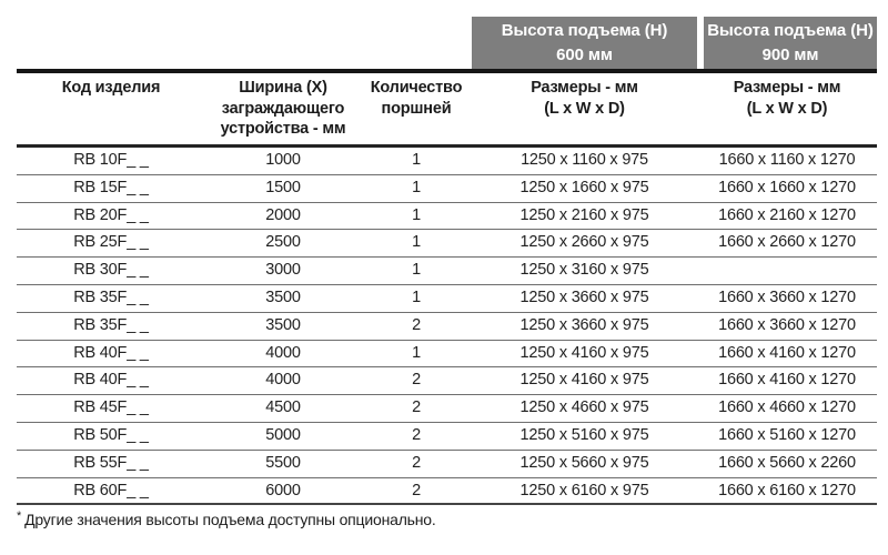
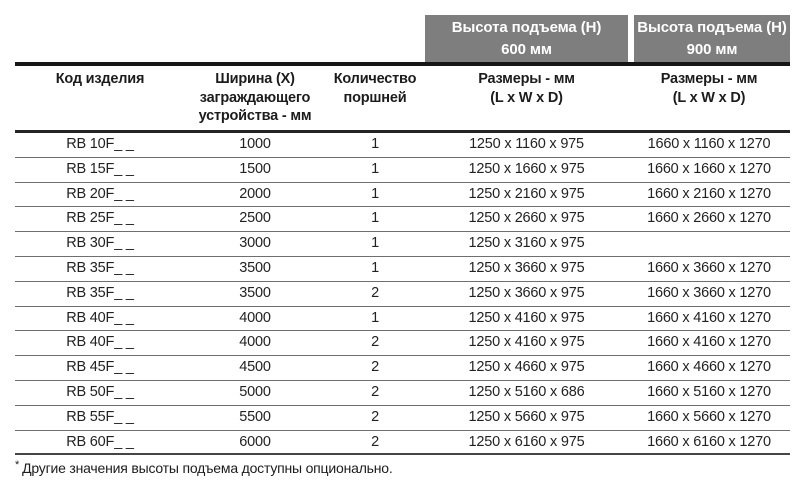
  Высота подъема (H)
  600 мм
  Высота подъема (H)
  900 мм
  Код изделия
  Ширина (X)
  заграждающего
  устройства - мм
  Количество
  поршней
  Размеры - мм
  (L x W x D)
  Размеры - мм
  (L x W x D)
  RB 10F_ _
  1000
  1
  1250 x 1160 x 975
  1660 x 1160 x 1270
  RB 15F_ _
  1500
  1
  1250 x 1660 x 975
  1660 x 1660 x 1270
  RB 20F_ _
  2000
  1
  1250 x 2160 x 975
  1660 x 2160 x 1270
  RB 25F_ _
  2500
  1
  1250 x 2660 x 975
  1660 x 2660 x 1270
  RB 30F_ _
  3000
  1
  1250 x 3160 x 975
  RB 35F_ _
  3500
  1
  1250 x 3660 x 975
  1660 x 3660 x 1270
  RB 35F_ _
  3500
  2
  1250 x 3660 x 975
  1660 x 3660 x 1270
  RB 40F_ _
  4000
  1
  1250 x 4160 x 975
  1660 x 4160 x 1270
  RB 40F_ _
  4000
  2
  1250 x 4160 x 975
  1660 x 4160 x 1270
  RB 45F_ _
  4500
  2
  1250 x 4660 x 975
  1660 x 4660 x 1270
  RB 50F_ _
  5000
  2
- 1250 x 5160 x 975
+ 1250 x 5160 x 686
  1660 x 5160 x 1270
  RB 55F_ _
  5500
  2
  1250 x 5660 x 975
- 1660 x 5660 x 2260
+ 1660 x 5660 x 1270
  RB 60F_ _
  6000
  2
  1250 x 6160 x 975
  1660 x 6160 x 1270
  * Другие значения высоты подъема доступны опционально.
